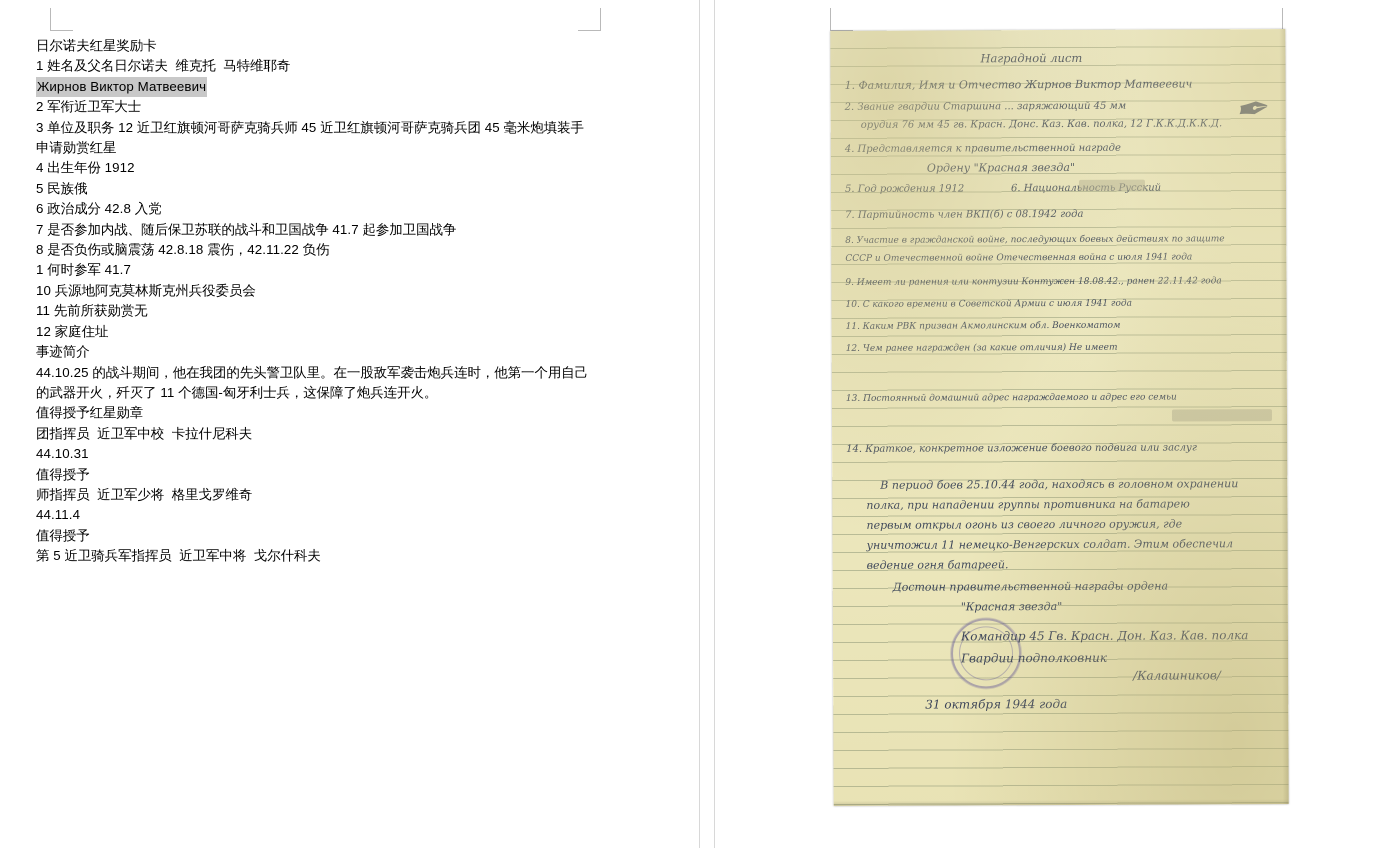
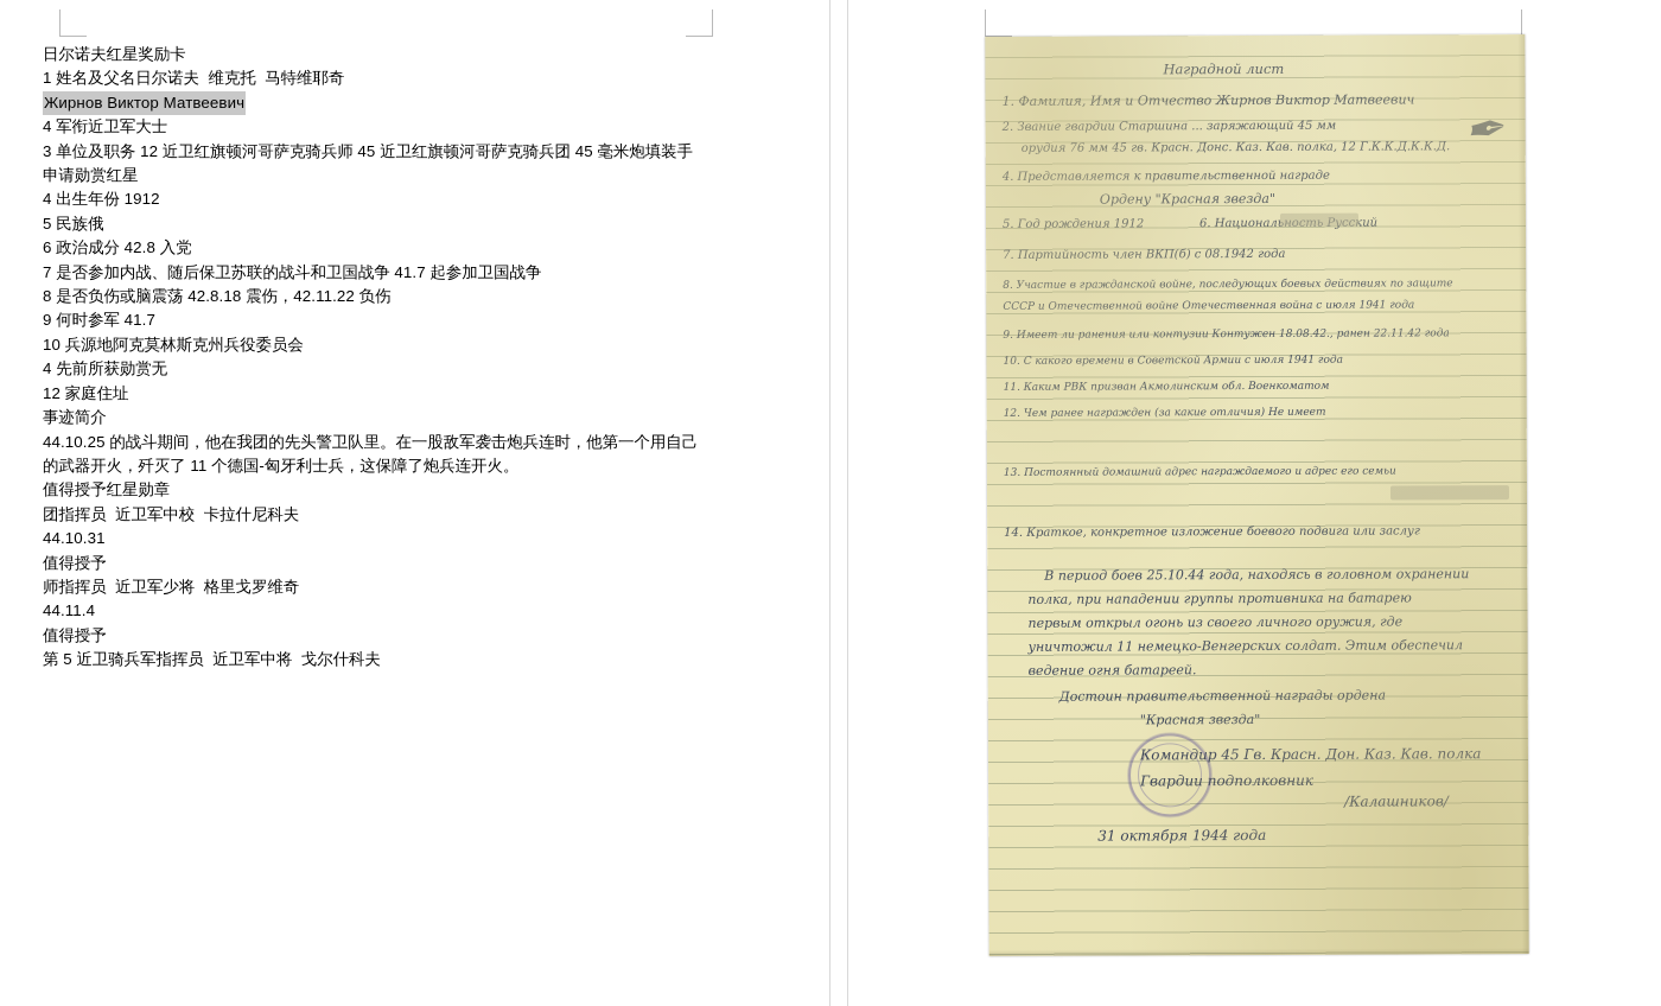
  日尔诺夫红星奖励卡
  1 姓名及父名日尔诺夫 维克托 马特维耶奇
  Жирнов Виктор Матвеевич
- 2 军衔近卫军大士
+ 4 军衔近卫军大士
  3 单位及职务 12 近卫红旗顿河哥萨克骑兵师 45 近卫红旗顿河哥萨克骑兵团 45 毫米炮填装手
  申请勋赏红星
  4 出生年份 1912
  5 民族俄
  6 政治成分 42.8 入党
  7 是否参加内战、随后保卫苏联的战斗和卫国战争 41.7 起参加卫国战争
  8 是否负伤或脑震荡 42.8.18 震伤，42.11.22 负伤
- 1 何时参军 41.7
+ 9 何时参军 41.7
  10 兵源地阿克莫林斯克州兵役委员会
- 11 先前所获勋赏无
+ 4 先前所获勋赏无
  12 家庭住址
  事迹简介
  44.10.25 的战斗期间，他在我团的先头警卫队里。在一股敌军袭击炮兵连时，他第一个用自己的武器开火，歼灭了 11 个德国-匈牙利士兵，这保障了炮兵连开火。
  值得授予红星勋章
  团指挥员 近卫军中校 卡拉什尼科夫
  44.10.31
  值得授予
  师指挥员 近卫军少将 格里戈罗维奇
  44.11.4
  值得授予
  第 5 近卫骑兵军指挥员 近卫军中将 戈尔什科夫
